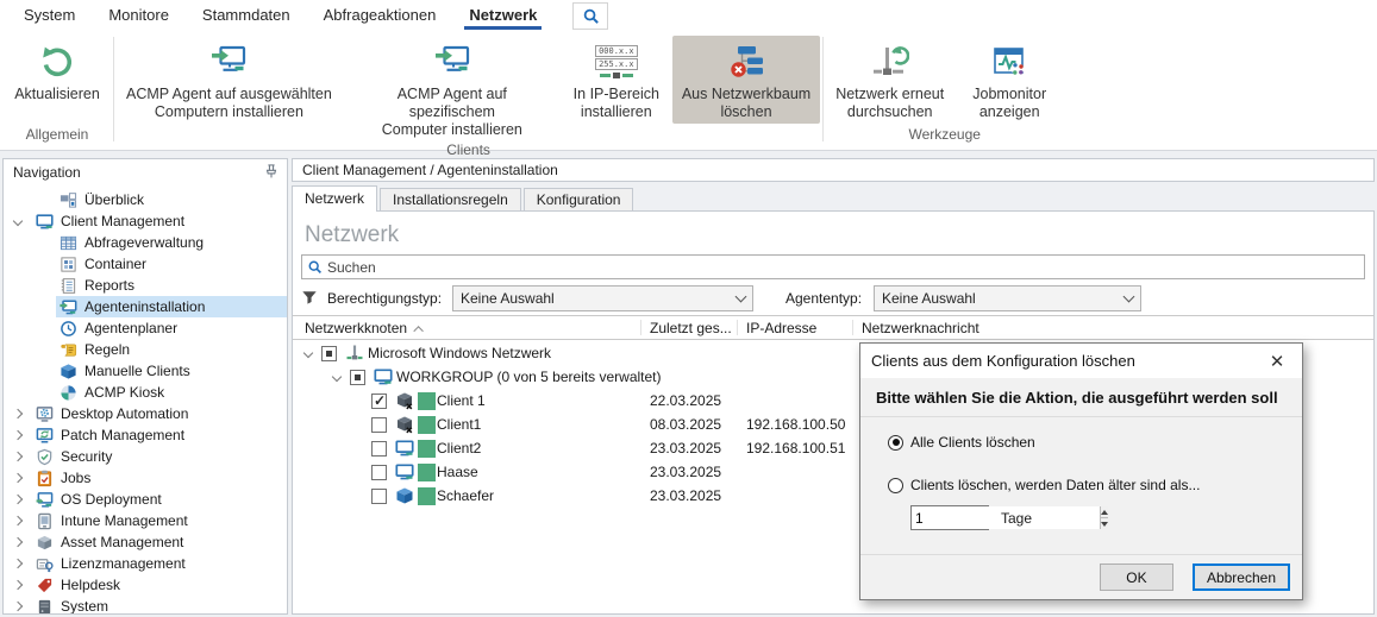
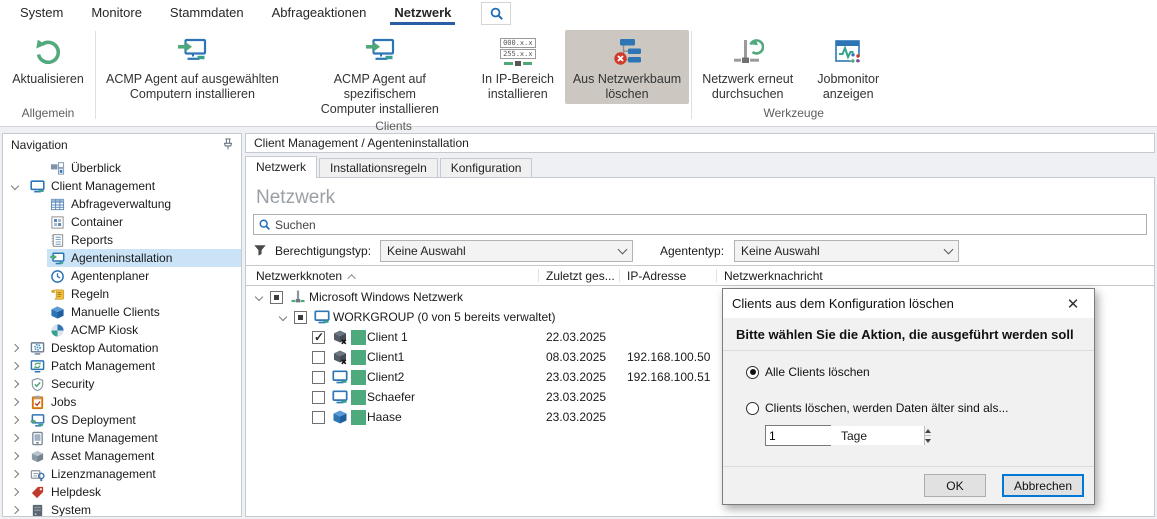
  System
  Monitore
  Stammdaten
  Abfrageaktionen
  Netzwerk
  Aktualisieren
  Allgemein
  ACMP Agent auf ausgewählten
  Computern installieren
  ACMP Agent auf spezifischem
  Computer installieren
  000.x.x
  255.x.x
  In IP-Bereich
  installieren
  Aus Netzwerkbaum
  löschen
  Clients
  Netzwerk erneut
  durchsuchen
  Jobmonitor
  anzeigen
  Werkzeuge
  Navigation
  Überblick
  Client Management
  Abfrageverwaltung
  Container
  Reports
  Agenteninstallation
  Agentenplaner
  Regeln
  Manuelle Clients
  ACMP Kiosk
  Desktop Automation
  Patch Management
  Security
  Jobs
  OS Deployment
  Intune Management
  Asset Management
  Lizenzmanagement
  Helpdesk
  System
  Client Management / Agenteninstallation
  Netzwerk
  Installationsregeln
  Konfiguration
  Netzwerk
  Suchen
  Berechtigungstyp:
  Keine Auswahl
  Agententyp:
  Keine Auswahl
  Netzwerkknoten
  Zuletzt ges...
  IP-Adresse
  Netzwerknachricht
  Microsoft Windows Netzwerk
  WORKGROUP (0 von 5 bereits verwaltet)
  Client 1
  22.03.2025
  Client1
  08.03.2025
  192.168.100.50
  Client2
  23.03.2025
  192.168.100.51
- Haase
+ Schaefer
  23.03.2025
- Schaefer
+ Haase
  23.03.2025
  Clients aus dem Konfiguration löschen
  ✕
  Bitte wählen Sie die Aktion, die ausgeführt werden soll
  Alle Clients löschen
  Clients löschen, werden Daten älter sind als...
  1
  Tage
  OK
  Abbrechen
